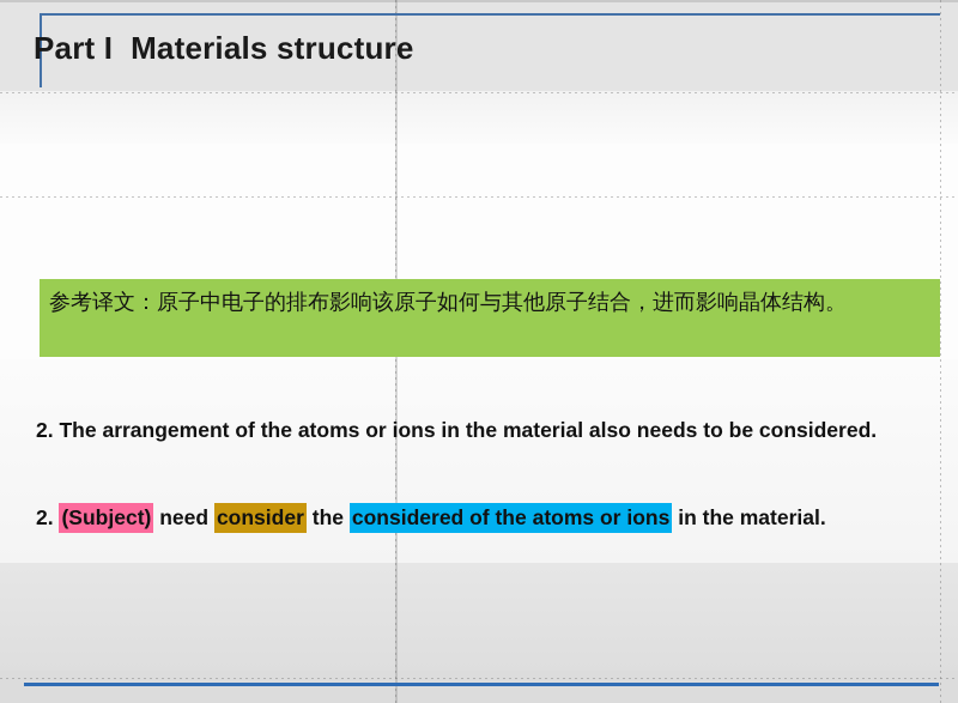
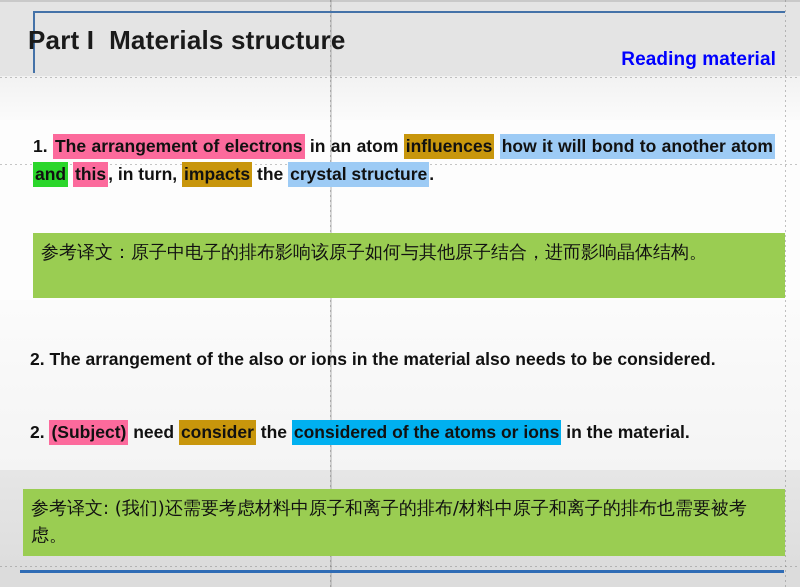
  Part I Materials structure
+ Reading material
+ 1. The arrangement of electrons in an atom influences how it will bond to another atom and this, in turn, impacts the crystal structure.
  参考译文：原子中电子的排布影响该原子如何与其他原子结合，进而影响晶体结构。
- 2. The arrangement of the atoms or ions in the material also needs to be considered.
+ 2. The arrangement of the also or ions in the material also needs to be considered.
  2. (Subject) need consider the considered of the atoms or ions in the material.
+ 参考译文: (我们)还需要考虑材料中原子和离子的排布/材料中原子和离子的排布也需要被考虑。
